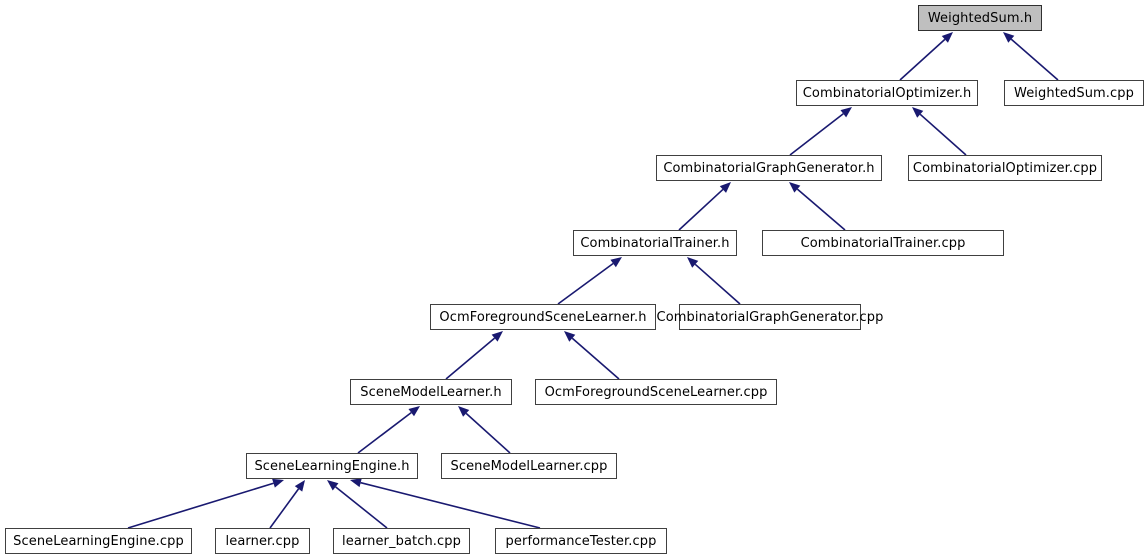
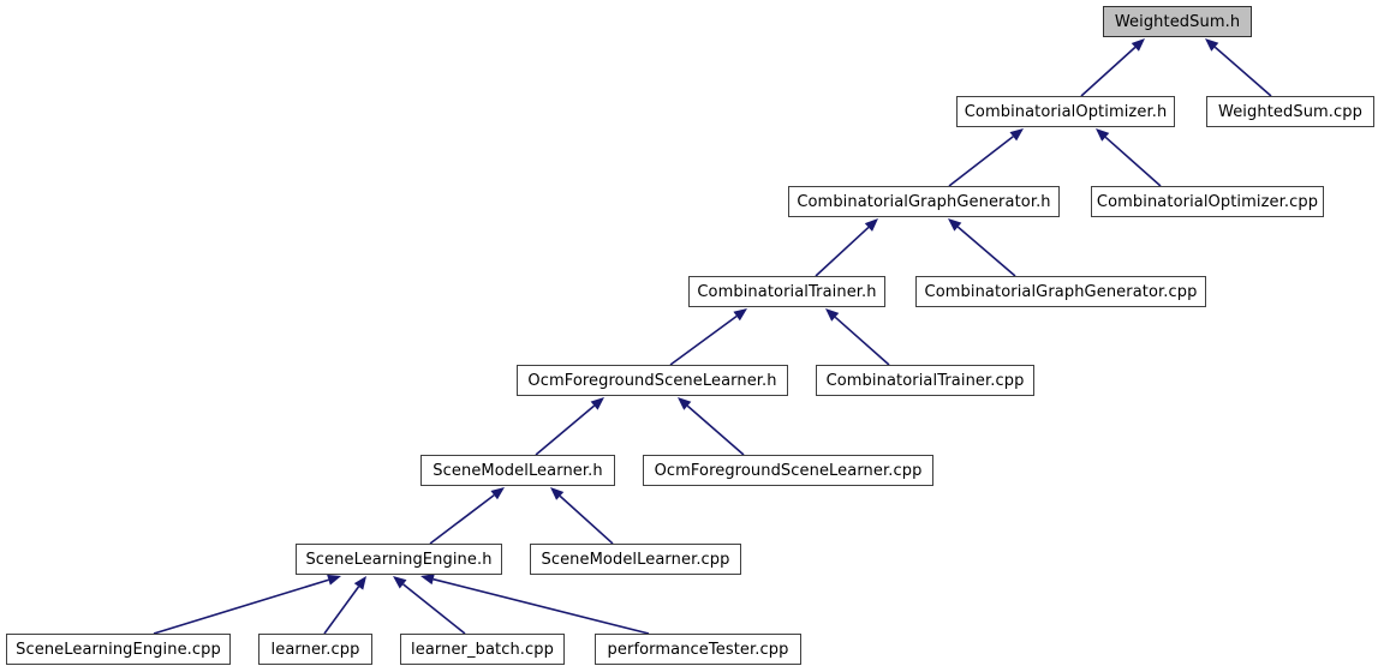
  WeightedSum.h
  CombinatorialOptimizer.h
  WeightedSum.cpp
  CombinatorialGraphGenerator.h
  CombinatorialOptimizer.cpp
  CombinatorialTrainer.h
- CombinatorialTrainer.cpp
+ CombinatorialGraphGenerator.cpp
  OcmForegroundSceneLearner.h
- CombinatorialGraphGenerator.cpp
+ CombinatorialTrainer.cpp
  SceneModelLearner.h
  OcmForegroundSceneLearner.cpp
  SceneLearningEngine.h
  SceneModelLearner.cpp
  SceneLearningEngine.cpp
  learner.cpp
  learner_batch.cpp
  performanceTester.cpp
